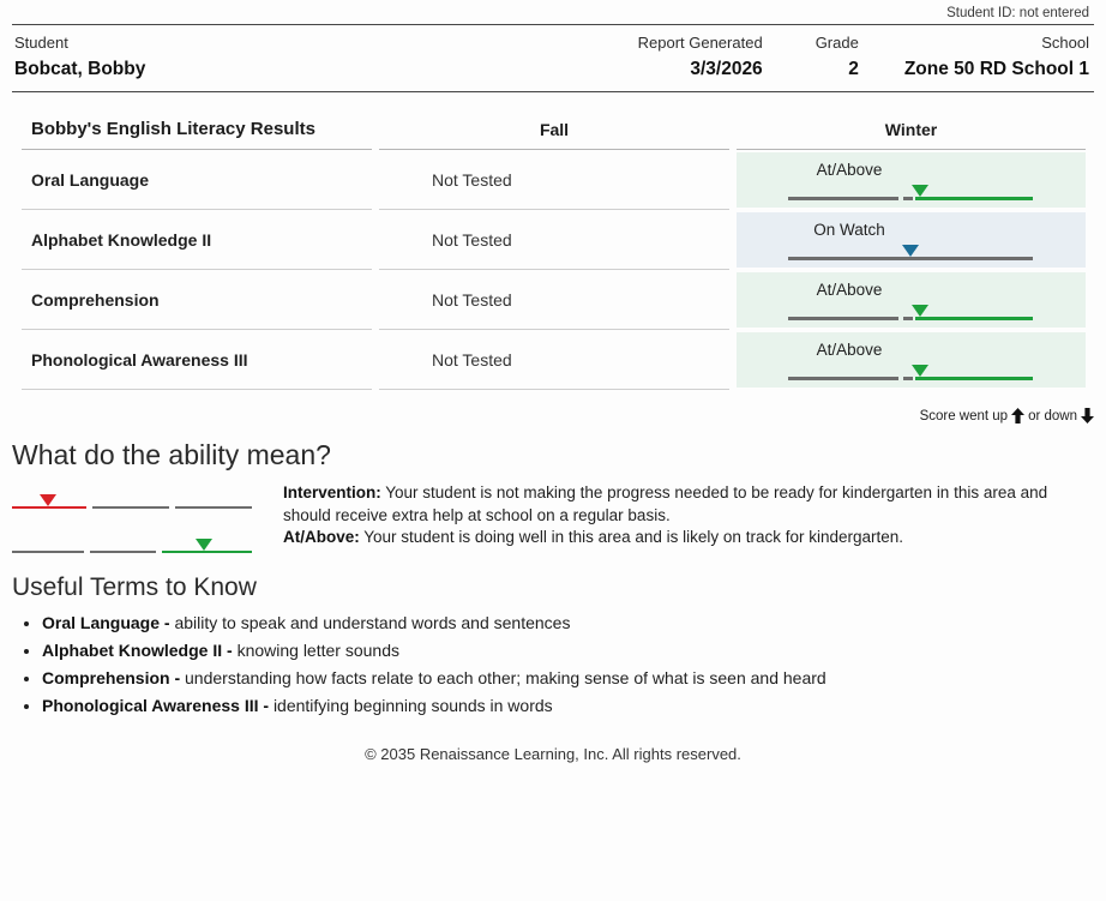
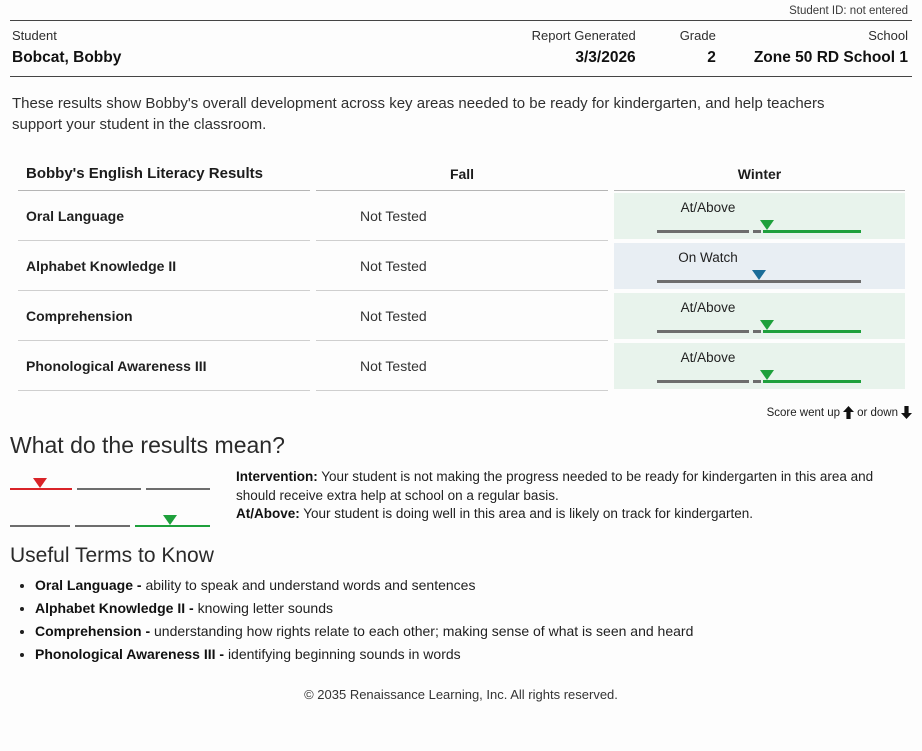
  Student ID: not entered
  Student
  Bobcat, Bobby
  Report Generated
  3/3/2026
  Grade
  2
  School
  Zone 50 RD School 1
+ These results show Bobby's overall development across key areas needed to be ready for kindergarten, and help teachers support your student in the classroom.
  Bobby's English Literacy Results
  Fall
  Winter
  Oral Language
  Not Tested
  At/Above
  Alphabet Knowledge II
  Not Tested
  On Watch
  Comprehension
  Not Tested
  At/Above
  Phonological Awareness III
  Not Tested
  At/Above
  Score went up
  or down
- What do the ability mean?
+ What do the results mean?
  Intervention: Your student is not making the progress needed to be ready for kindergarten in this area and should receive extra help at school on a regular basis.
  At/Above: Your student is doing well in this area and is likely on track for kindergarten.
  Useful Terms to Know
  Oral Language - ability to speak and understand words and sentences
  Alphabet Knowledge II - knowing letter sounds
- Comprehension - understanding how facts relate to each other; making sense of what is seen and heard
+ Comprehension - understanding how rights relate to each other; making sense of what is seen and heard
  Phonological Awareness III - identifying beginning sounds in words
  © 2035 Renaissance Learning, Inc. All rights reserved.
